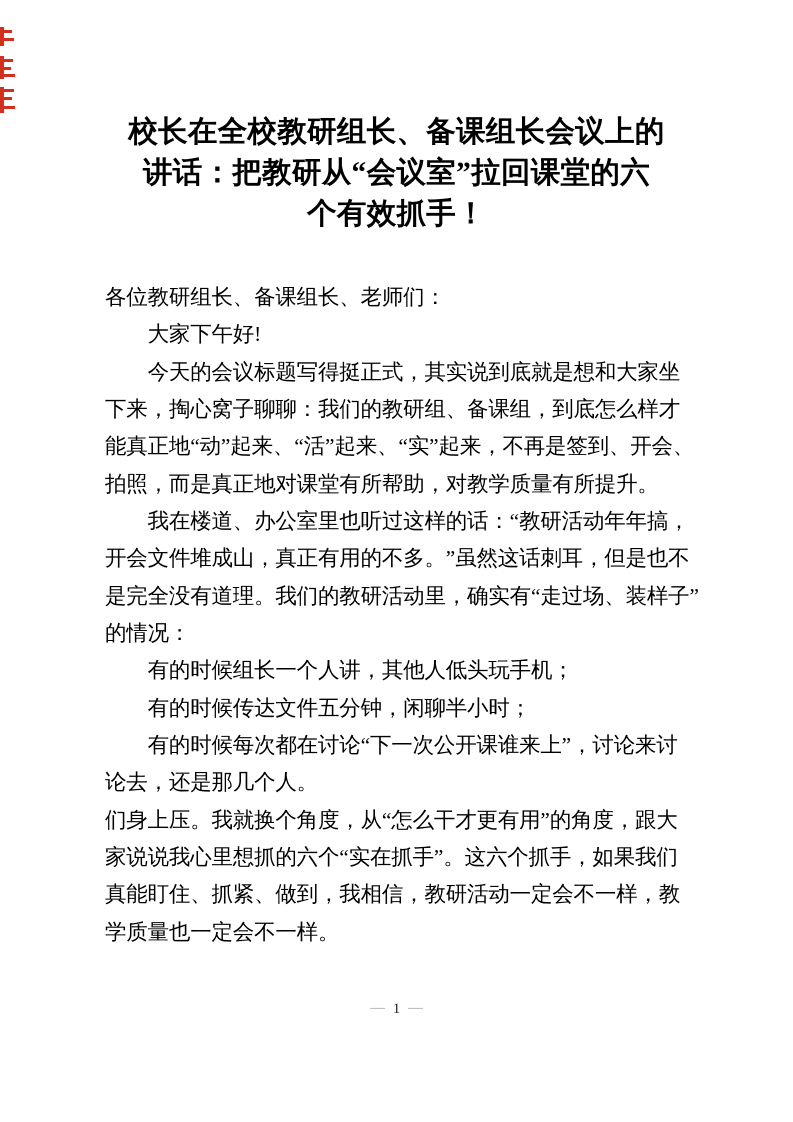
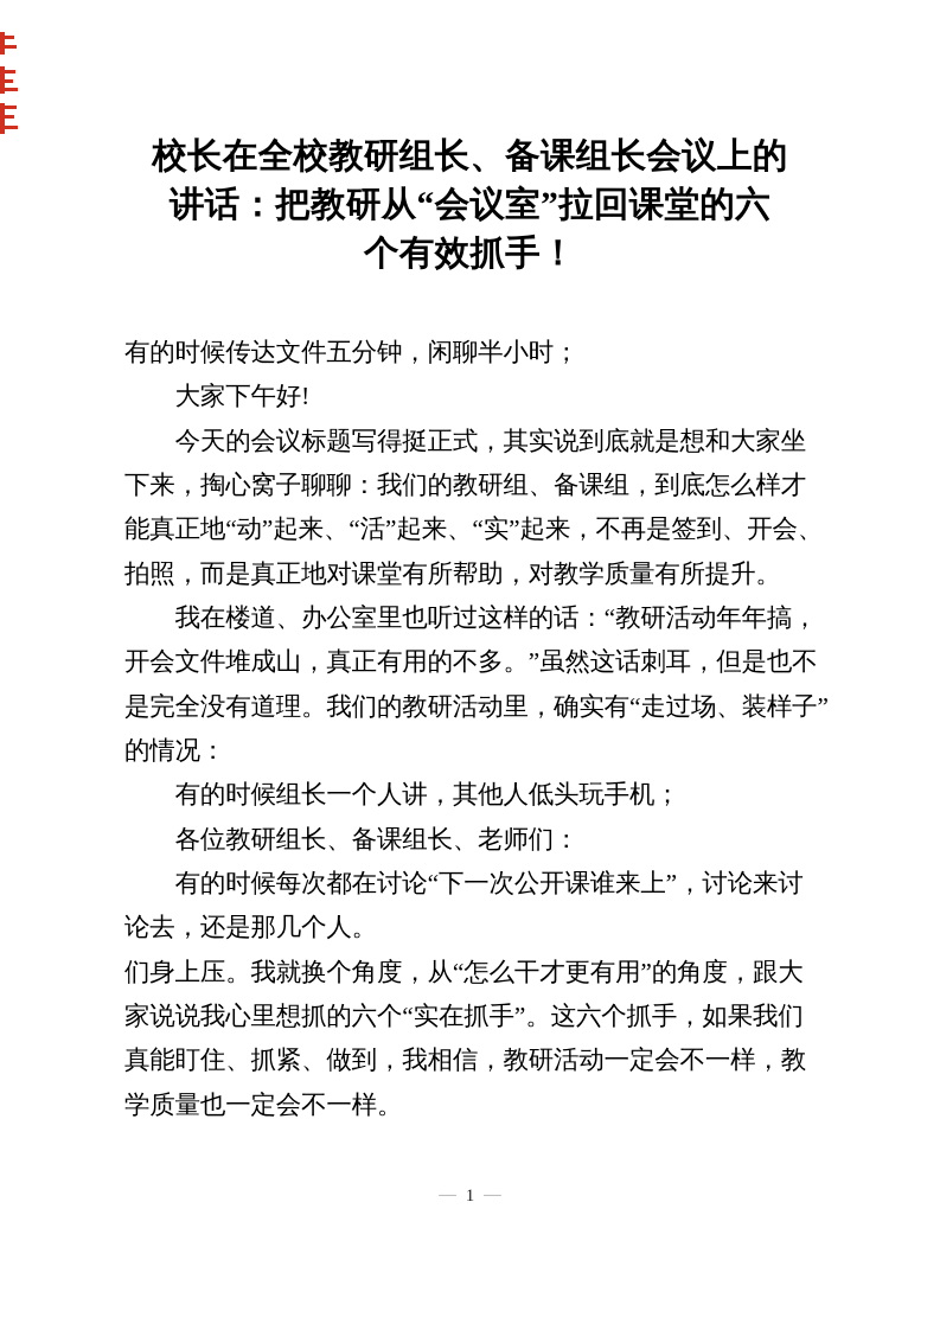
  校长在全校教研组长、备课组长会议上的
  讲话：把教研从“会议室”拉回课堂的六
  个有效抓手！
- 各位教研组长、备课组长、老师们：
+ 有的时候传达文件五分钟，闲聊半小时；
  大家下午好!
  今天的会议标题写得挺正式，其实说到底就是想和大家坐
  下来，掏心窝子聊聊：我们的教研组、备课组，到底怎么样才
  能真正地“动”起来、“活”起来、“实”起来，不再是签到、开会、
  拍照，而是真正地对课堂有所帮助，对教学质量有所提升。
  我在楼道、办公室里也听过这样的话：“教研活动年年搞，
  开会文件堆成山，真正有用的不多。”虽然这话刺耳，但是也不
  是完全没有道理。我们的教研活动里，确实有“走过场、装样子”
  的情况：
  有的时候组长一个人讲，其他人低头玩手机；
- 有的时候传达文件五分钟，闲聊半小时；
+ 各位教研组长、备课组长、老师们：
  有的时候每次都在讨论“下一次公开课谁来上”，讨论来讨
  论去，还是那几个人。
  们身上压。我就换个角度，从“怎么干才更有用”的角度，跟大
  家说说我心里想抓的六个“实在抓手”。这六个抓手，如果我们
  真能盯住、抓紧、做到，我相信，教研活动一定会不一样，教
  学质量也一定会不一样。
  — 1 —
